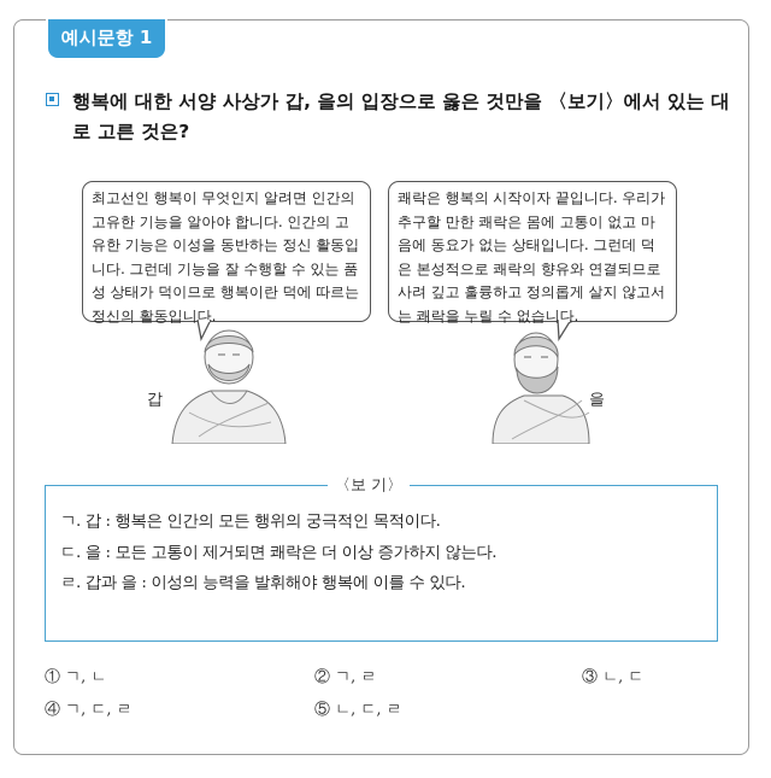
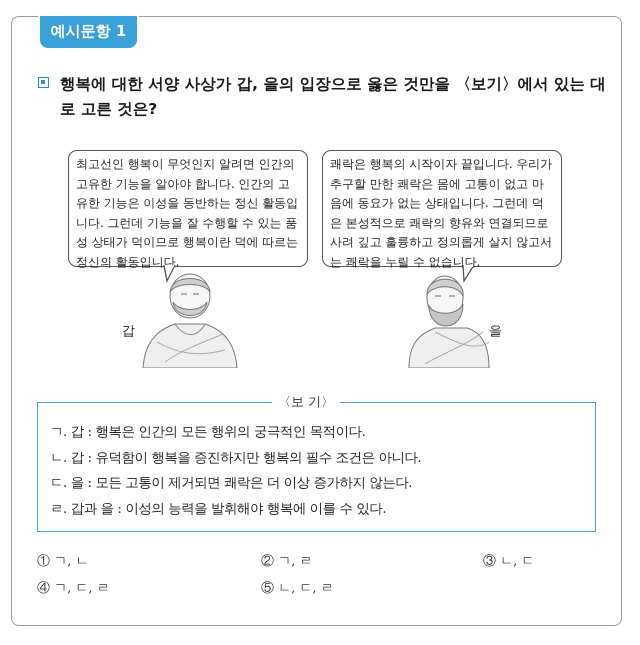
  예시문항 1
  행복에 대한 서양 사상가 갑, 을의 입장으로 옳은 것만을 〈보기〉에서 있는 대로 고른 것은?
  최고선인 행복이 무엇인지 알려면 인간의 고유한 기능을 알아야 합니다. 인간의 고유한 기능은 이성을 동반하는 정신 활동입니다. 그런데 기능을 잘 수행할 수 있는 품성 상태가 덕이므로 행복이란 덕에 따르는 정신의 활동입니다.
  쾌락은 행복의 시작이자 끝입니다. 우리가 추구할 만한 쾌락은 몸에 고통이 없고 마음에 동요가 없는 상태입니다. 그런데 덕은 본성적으로 쾌락의 향유와 연결되므로 사려 깊고 훌륭하고 정의롭게 살지 않고서는 쾌락을 누릴 수 없습니다.
  갑
  을
  〈보 기〉
  ㄱ. 갑 : 행복은 인간의 모든 행위의 궁극적인 목적이다.
+ ㄴ. 갑 : 유덕함이 행복을 증진하지만 행복의 필수 조건은 아니다.
  ㄷ. 을 : 모든 고통이 제거되면 쾌락은 더 이상 증가하지 않는다.
  ㄹ. 갑과 을 : 이성의 능력을 발휘해야 행복에 이를 수 있다.
  ① ㄱ, ㄴ
  ② ㄱ, ㄹ
  ③ ㄴ, ㄷ
  ④ ㄱ, ㄷ, ㄹ
  ⑤ ㄴ, ㄷ, ㄹ
